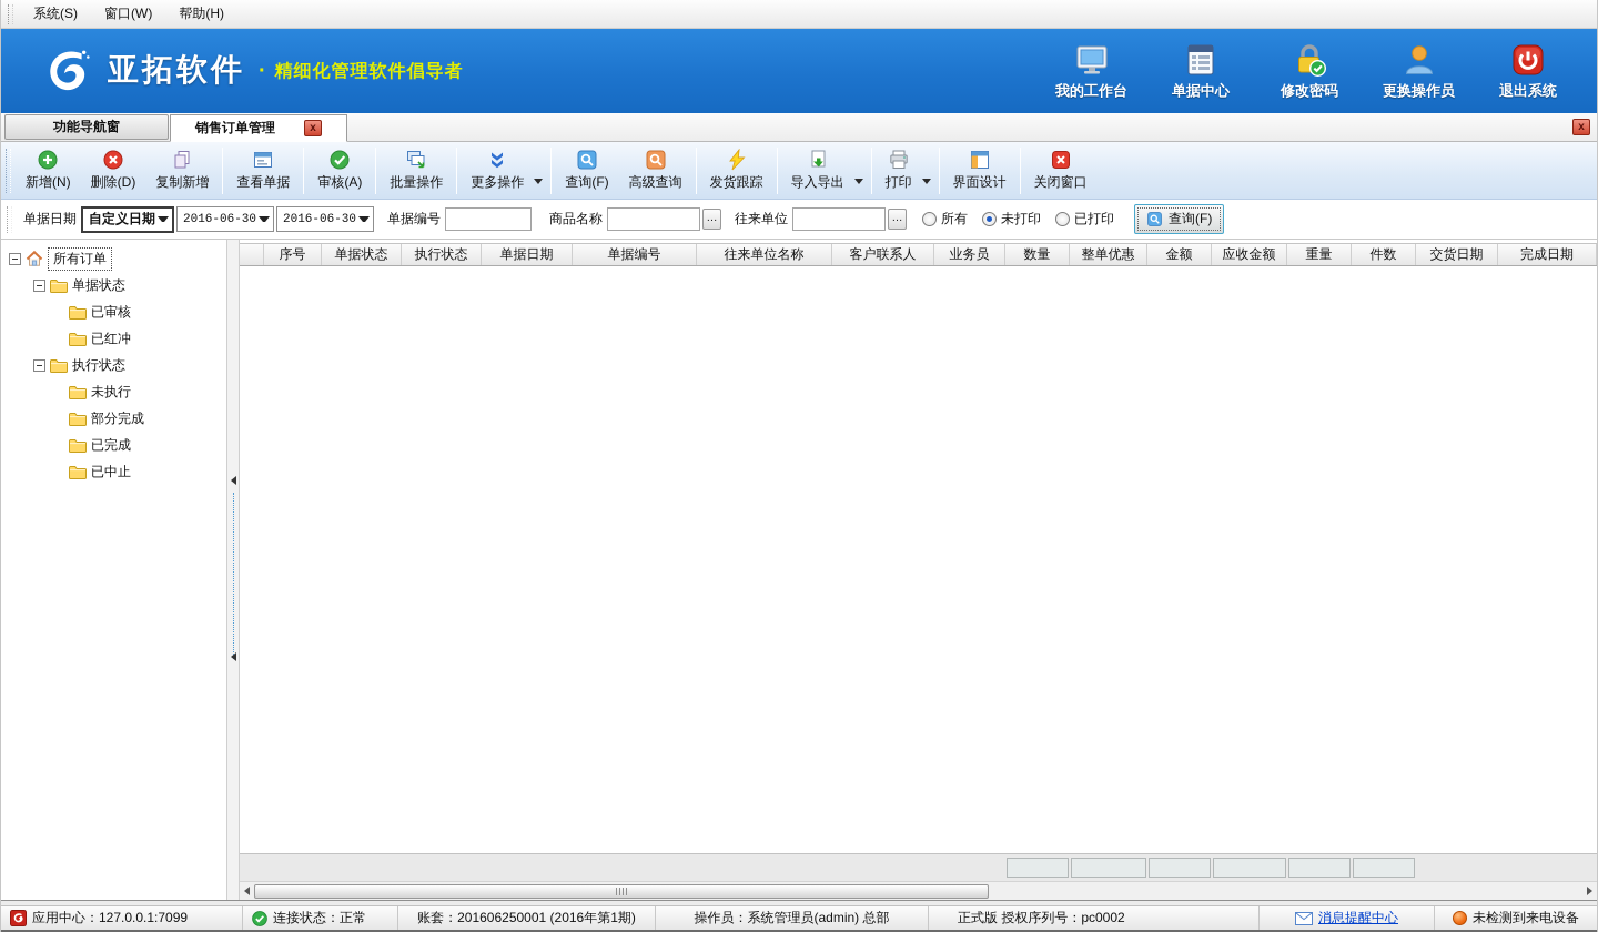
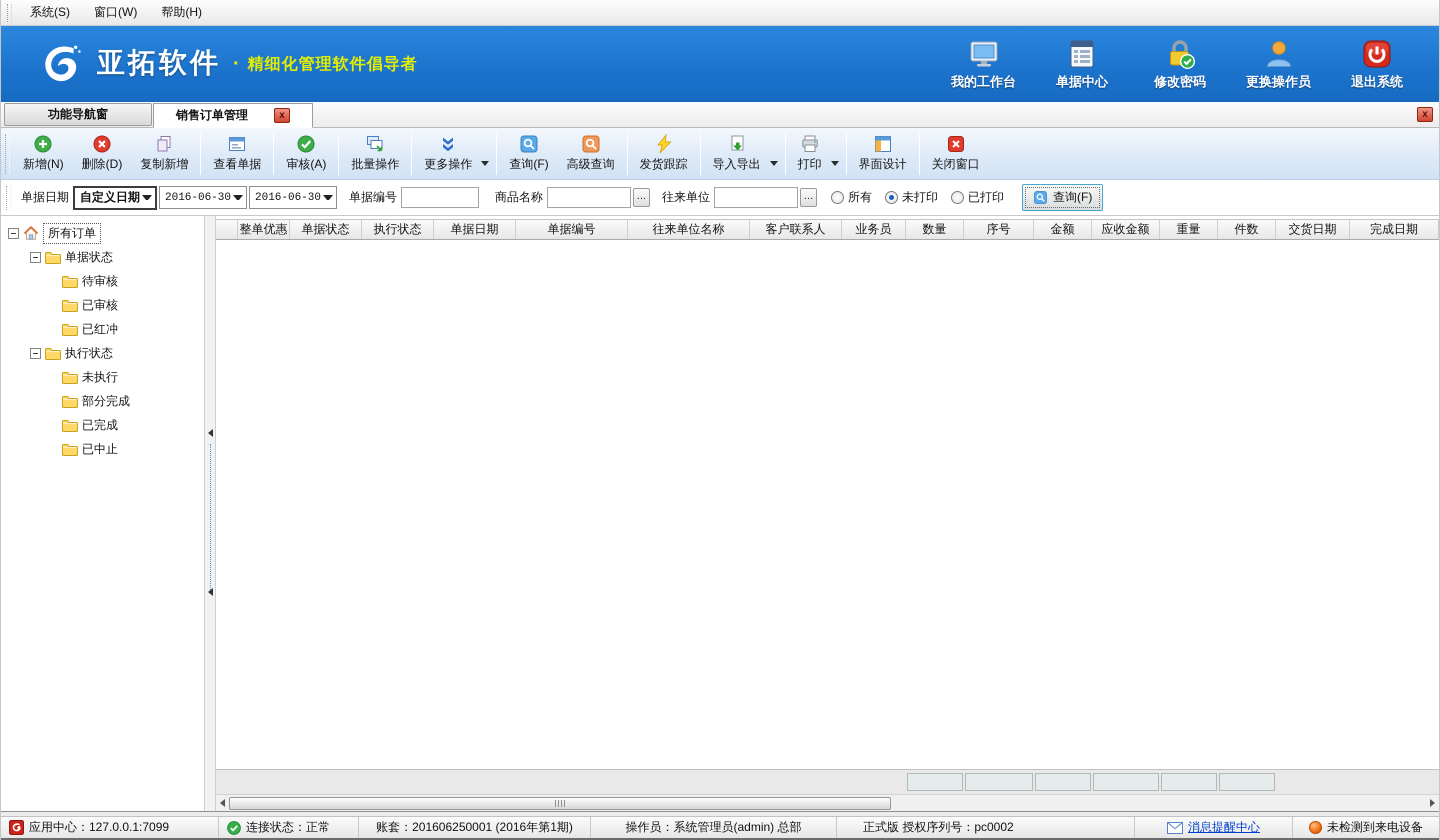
  系统(S)
  窗口(W)
  帮助(H)
  亚拓软件
  ·
  精细化管理软件倡导者
  我的工作台
  单据中心
  修改密码
  更换操作员
  退出系统
  功能导航窗
  销售订单管理
  x
  x
  新增(N)
  删除(D)
  复制新增
  查看单据
  审核(A)
  批量操作
  更多操作
  查询(F)
  高级查询
  发货跟踪
  导入导出
  打印
  界面设计
  关闭窗口
  单据日期
  自定义日期
  2016-06-30
  2016-06-30
  单据编号
  商品名称
  …
  往来单位
  …
  所有
  未打印
  已打印
  查询(F)
  所有订单
  单据状态
+ 待审核
  已审核
  已红冲
  执行状态
  未执行
  部分完成
  已完成
  已中止
- 序号
+ 整单优惠
  单据状态
  执行状态
  单据日期
  单据编号
  往来单位名称
  客户联系人
  业务员
  数量
- 整单优惠
+ 序号
  金额
  应收金额
  重量
  件数
  交货日期
  完成日期
  应用中心：127.0.0.1:7099
  连接状态：正常
  账套：201606250001 (2016年第1期)
  操作员：系统管理员(admin) 总部
  正式版 授权序列号：pc0002
  消息提醒中心
  未检测到来电设备
